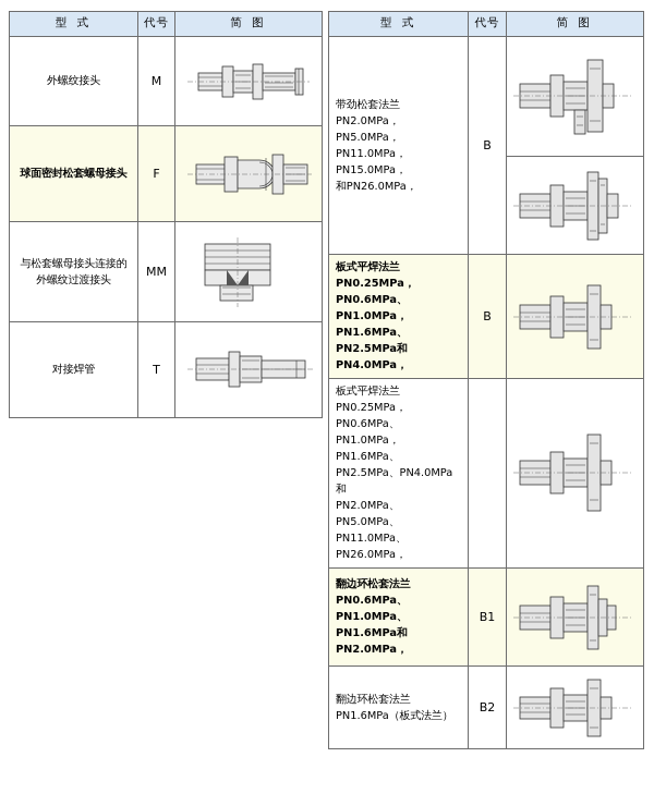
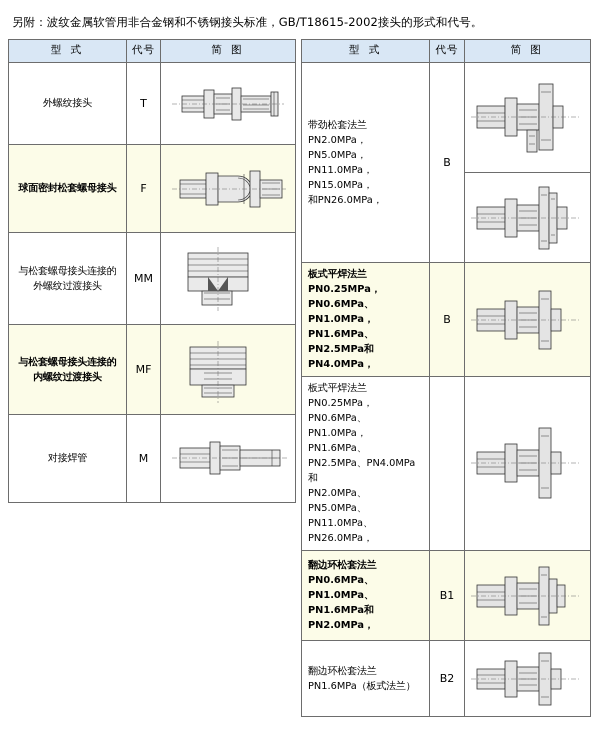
+ 另附：波纹金属软管用非合金钢和不锈钢接头标准，GB/T18615-2002接头的形式和代号。
  型 式	代号	简 图
- 外螺纹接头	M
+ 外螺纹接头	T
  球面密封松套螺母接头	F
  与松套螺母接头连接的外螺纹过渡接头	MM
+ 与松套螺母接头连接的内螺纹过渡接头	MF
- 对接焊管	T
+ 对接焊管	M
  型 式	代号	简 图
  带劲松套法兰 PN2.0MPa，PN5.0MPa， PN11.0MPa，PN15.0MPa， 和PN26.0MPa，	B
  板式平焊法兰 PN0.25MPa，PN0.6MPa、 PN1.0MPa，PN1.6MPa、 PN2.5MPa和PN4.0MPa，	B
  板式平焊法兰 PN0.25MPa，PN0.6MPa、 PN1.0MPa，PN1.6MPa、 PN2.5MPa、PN4.0MPa 和 PN2.0MPa、PN5.0MPa、 PN11.0MPa、PN26.0MPa，
  翻边环松套法兰 PN0.6MPa、PN1.0MPa、 PN1.6MPa和PN2.0MPa，	B1
  翻边环松套法兰 PN1.6MPa（板式法兰）	B2
